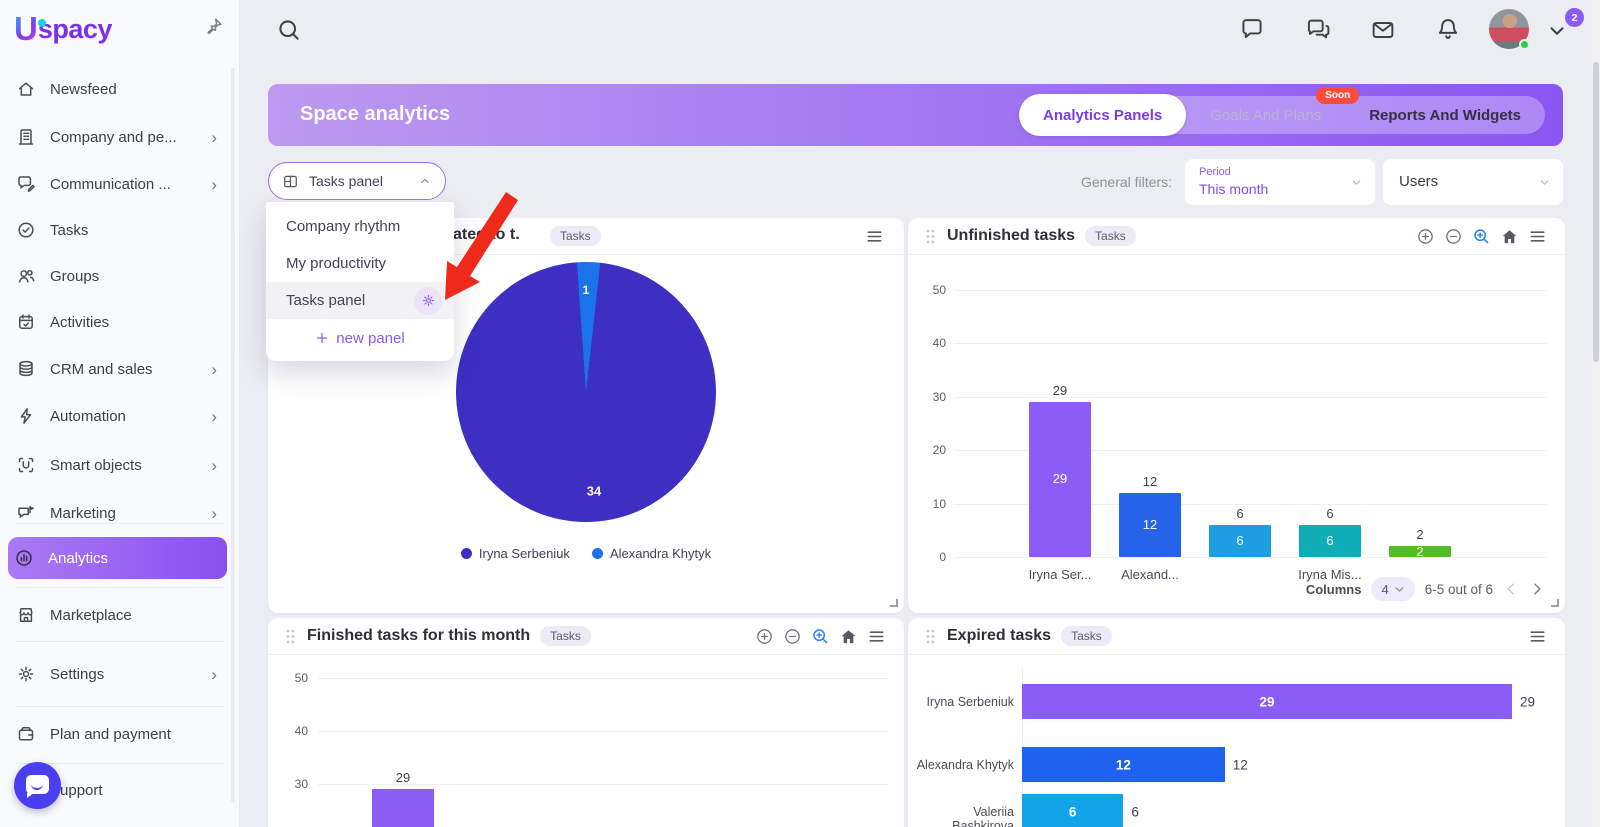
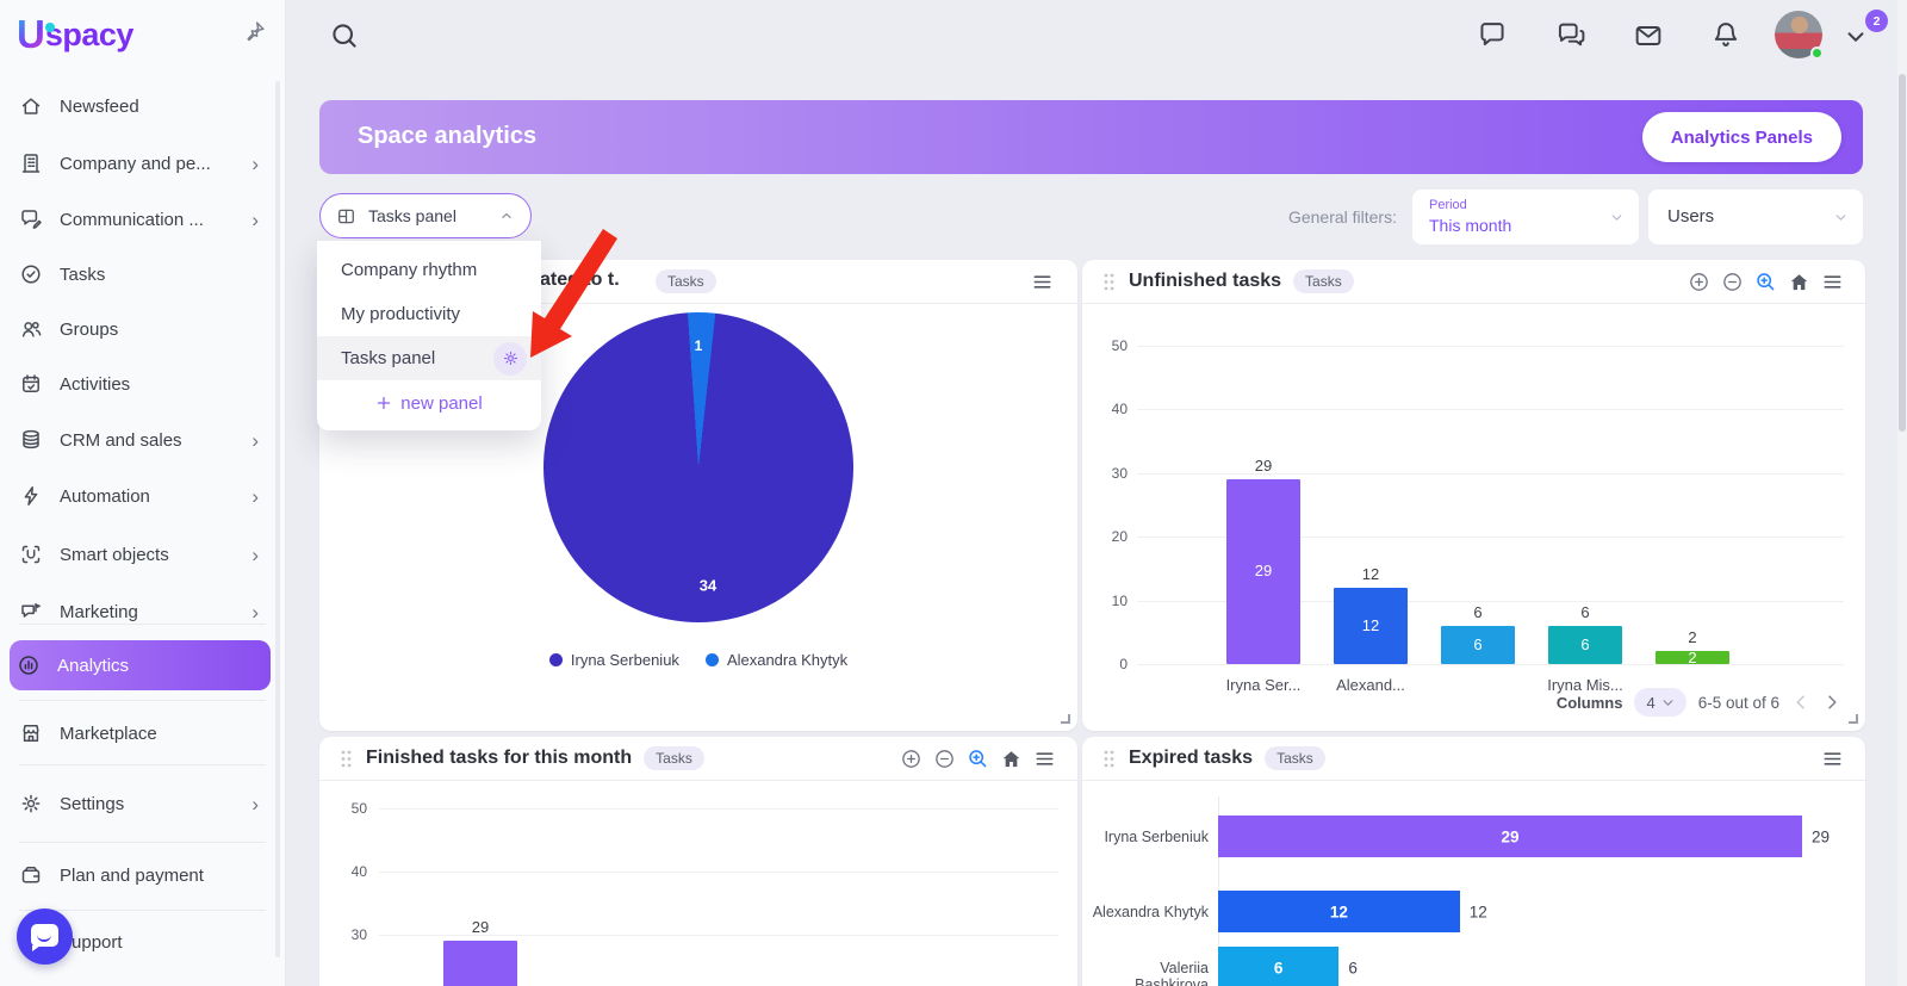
  2
  U
  spacy
  Newsfeed
  Company and pe...
  ›
  Communication ...
  ›
  Tasks
  Groups
  Activities
  CRM and sales
  ›
  Automation
  ›
  Smart objects
  ›
  Marketing
  ›
  Analytics
  Marketplace
  Settings
  ›
  Plan and payment
  upport
  Space analytics
  Analytics Panels
- Goals And Plans
- Soon
- Reports And Widgets
  Tasks panel
  General filters:
  Period
  This month
  Users
  Company rhythm
  My productivity
  Tasks panel
  new panel
  ateo t.
  Tasks
  1
  34
  Iryna Serbeniuk
  Alexandra Khytyk
  Unfinished tasks
  Tasks
  Columns
  4
  6-5 out of 6
  0
  10
  20
  30
  40
  50
  29
  29
  Iryna Ser...
  12
  12
  Alexand...
  6
  6
  6
  6
  Iryna Mis...
  2
  2
  Finished tasks for this month
  Tasks
  50
  40
  30
  29
  Expired tasks
  Tasks
  Iryna Serbeniuk
  29
  29
  Alexandra Khytyk
  12
  12
  Valeriia Bashkirova
  6
  6
